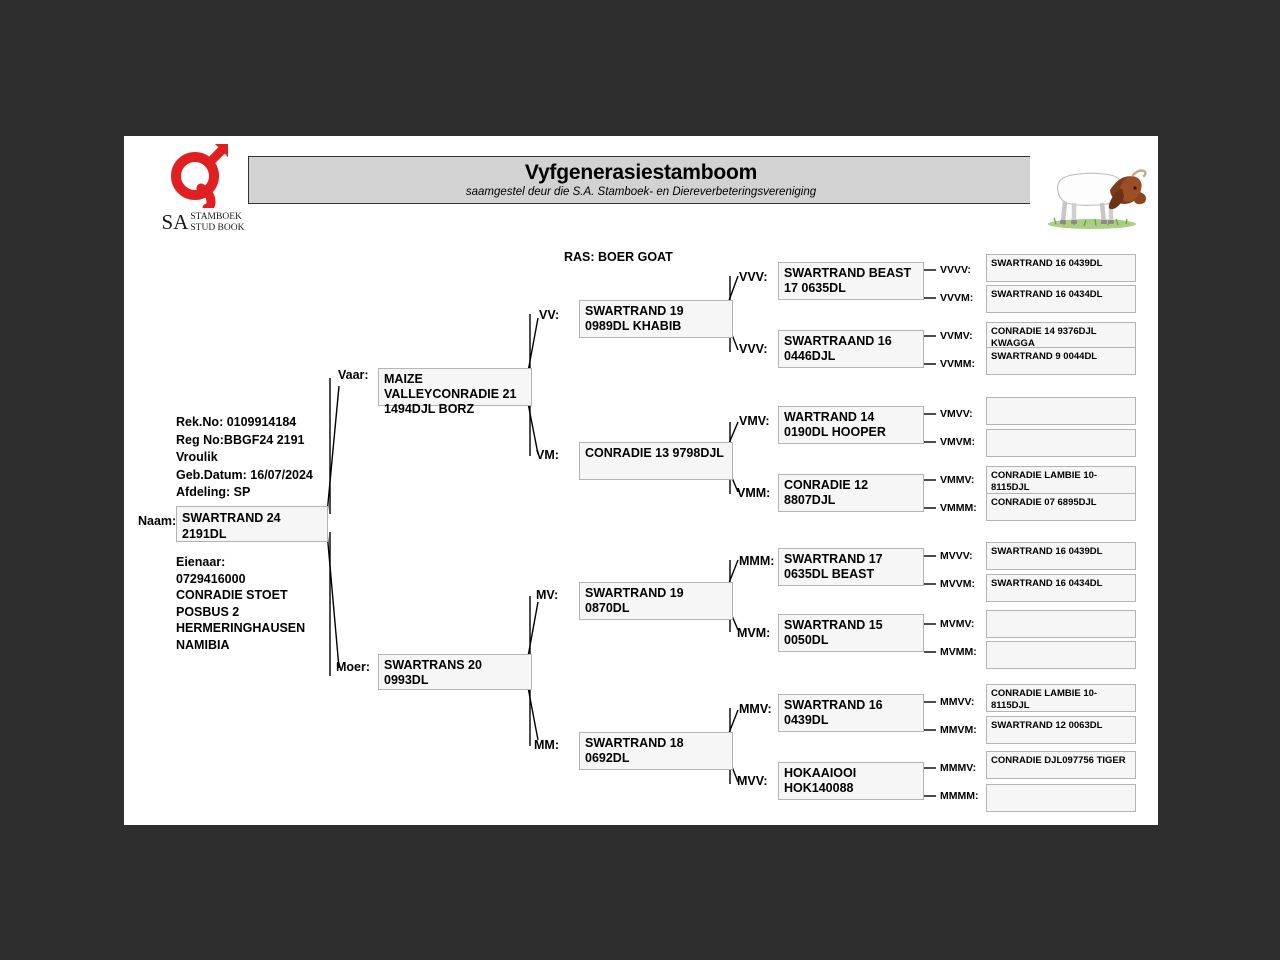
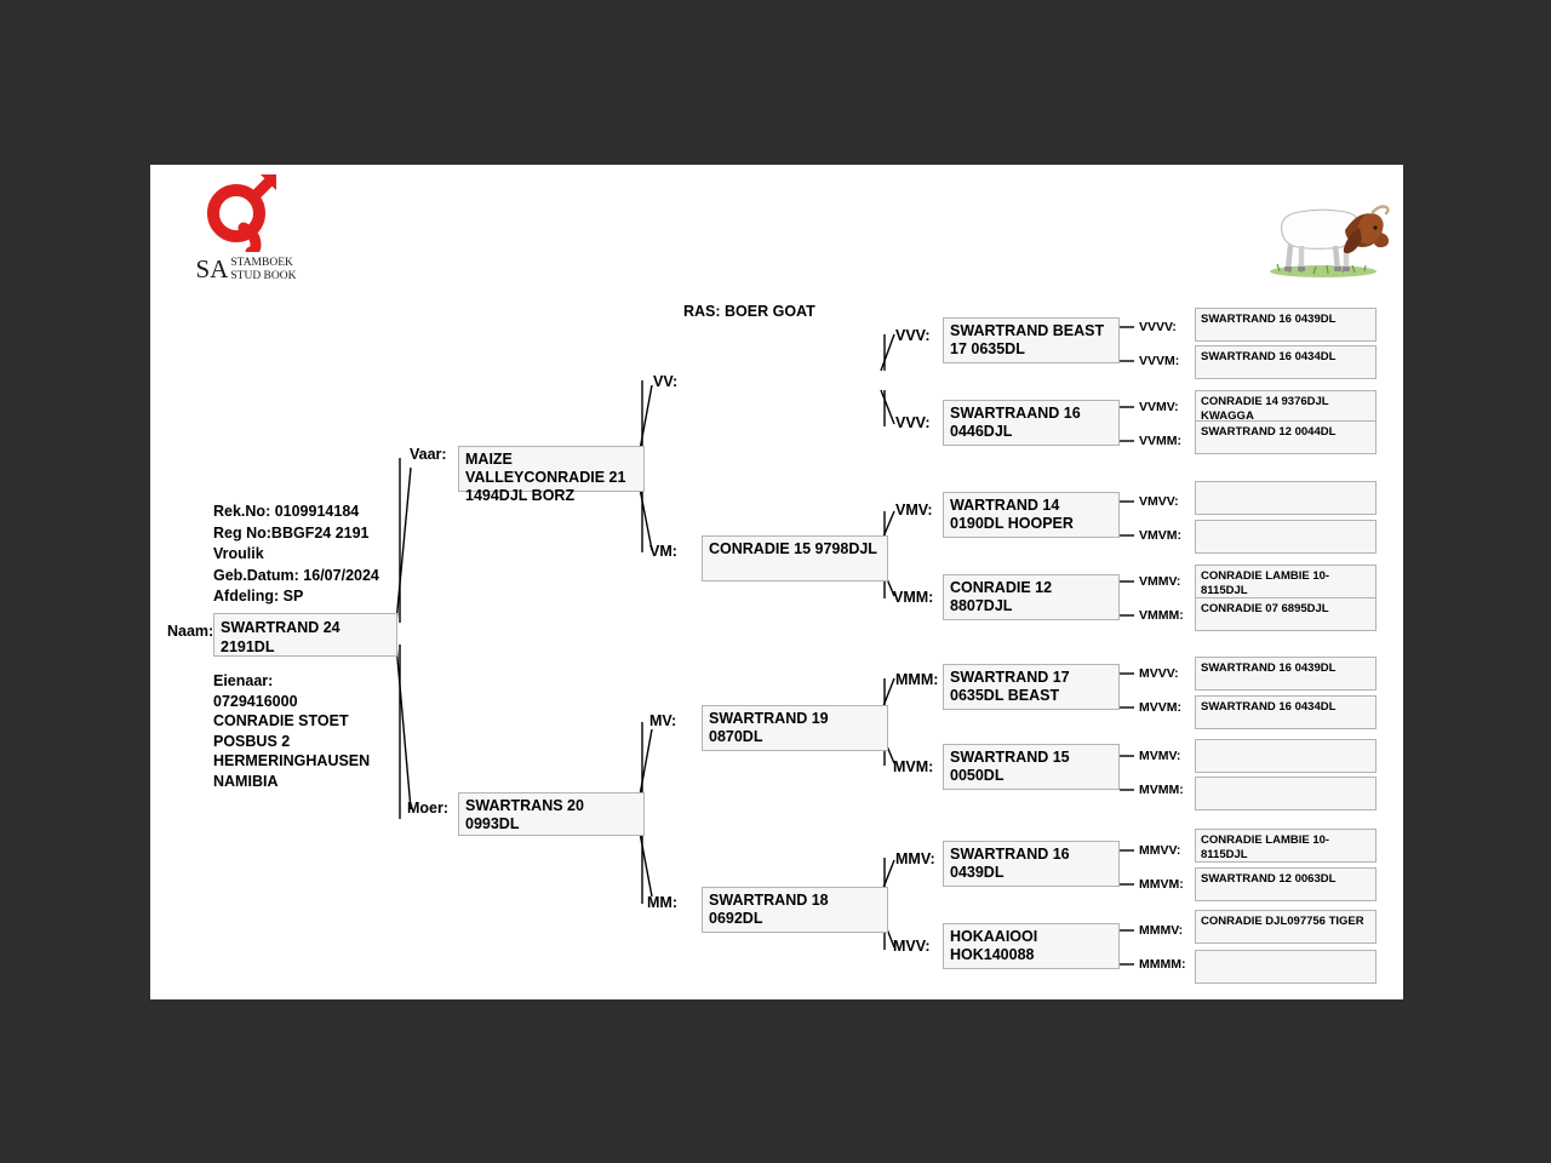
  SA STAMBOEK
  STUD BOOK
- Vyfgenerasiestamboom
- saamgestel deur die S.A. Stamboek- en Diereverbeteringsvereniging
  RAS: BOER GOAT
  Naam:
  SWARTRAND 24
  2191DL
  Rek.No: 0109914184
  Reg No:BBGF24 2191
  Vroulik
  Geb.Datum: 16/07/2024
  Afdeling: SP
  Eienaar:
  0729416000
  CONRADIE STOET
  POSBUS 2
  HERMERINGHAUSEN
  NAMIBIA
  Vaar:
  MAIZE
  VALLEYCONRADIE 21
  1494DJL BORZ
  Moer:
  SWARTRANS 20
  0993DL
  VV:
- SWARTRAND 19
- 0989DL KHABIB
  VM:
- CONRADIE 13 9798DJL
+ CONRADIE 15 9798DJL
  MV:
  SWARTRAND 19 0870DL
  MM:
  SWARTRAND 18
  0692DL
  VVV:
  SWARTRAND BEAST
  17 0635DL
  VVV:
  SWARTRAAND 16
  0446DJL
  VMV:
  WARTRAND 14
  0190DL HOOPER
  VMM:
  CONRADIE 12 8807DJL
  MMM:
  SWARTRAND 17
  0635DL BEAST
  MVM:
  SWARTRAND 15
  0050DL
  MMV:
  SWARTRAND 16
  0439DL
  MVV:
  HOKAAIOOI
  HOK140088
  VVVV:
  SWARTRAND 16 0439DL
  VVVM:
  SWARTRAND 16 0434DL
  VVMV:
  CONRADIE 14 9376DJL
  KWAGGA
  VVMM:
- SWARTRAND 9 0044DL
+ SWARTRAND 12 0044DL
  VMVV:
  VMVM:
  VMMV:
  CONRADIE LAMBIE 10-
  8115DJL
  VMMM:
  CONRADIE 07 6895DJL
  MVVV:
  SWARTRAND 16 0439DL
  MVVM:
  SWARTRAND 16 0434DL
  MVMV:
  MVMM:
  MMVV:
  CONRADIE LAMBIE 10-
  8115DJL
  MMVM:
  SWARTRAND 12 0063DL
  MMMV:
  CONRADIE DJL097756 TIGER
  MMMM:
